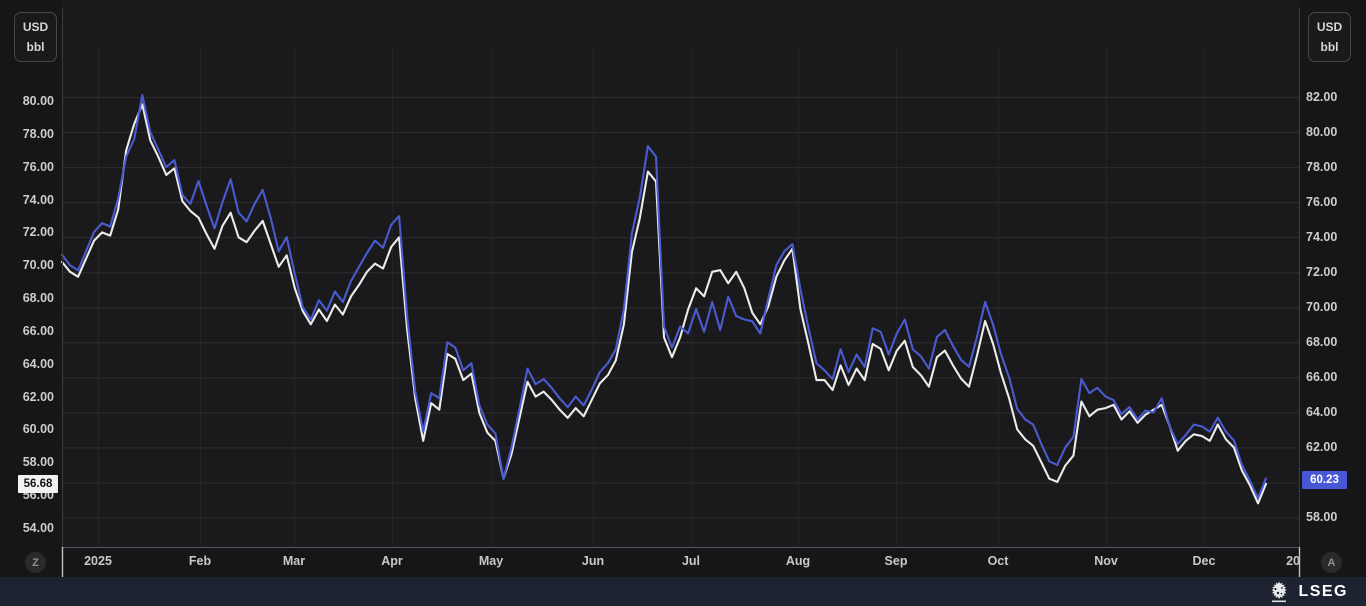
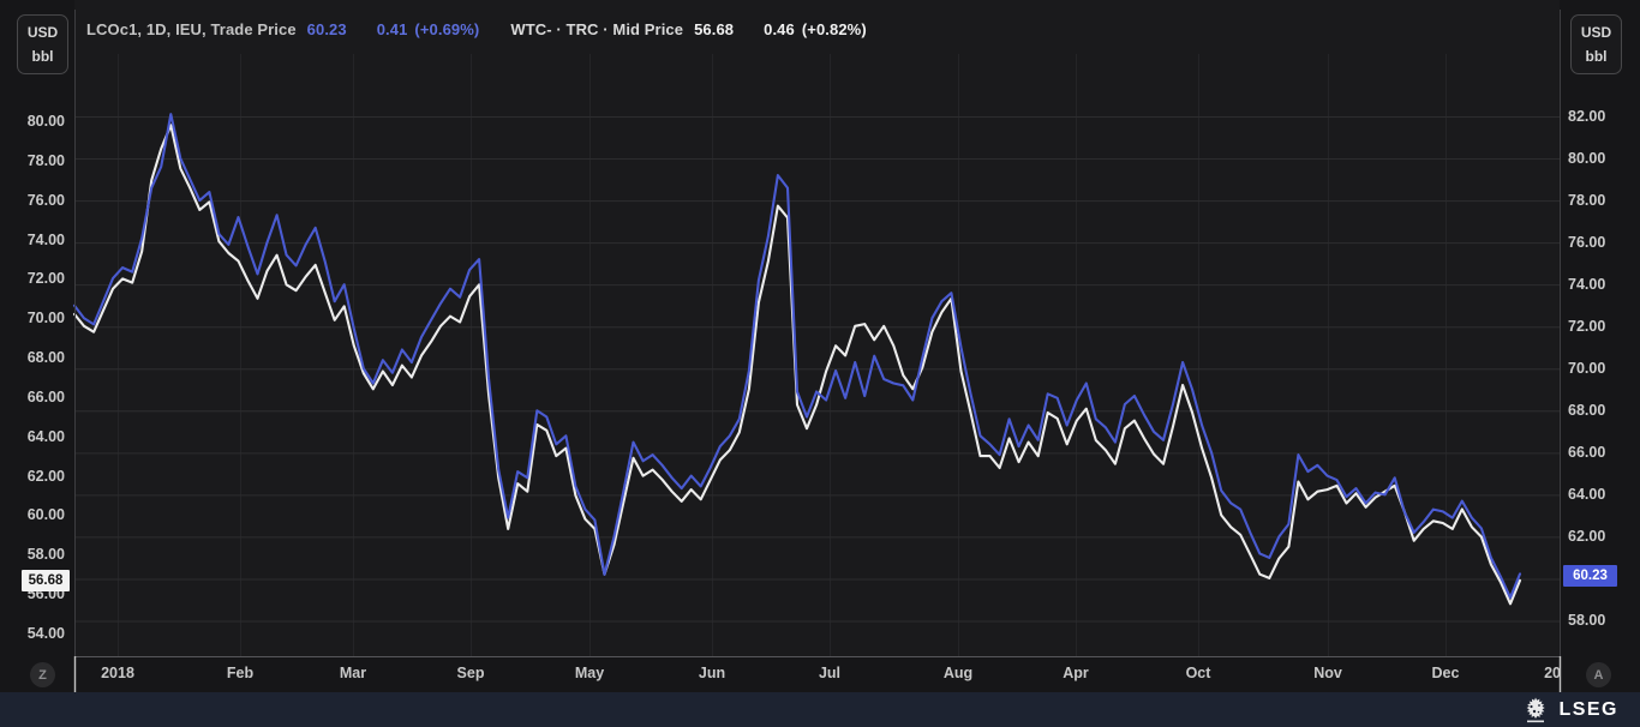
  USD
  bbl
  USD
  bbl
+ LCOc1, 1D, IEU, Trade Price 60.23 0.41 (+0.69%) WTC- · TRC · Mid Price 56.68 0.46 (+0.82%)
  80.00
  78.00
  76.00
  74.00
  72.00
  70.00
  68.00
  66.00
  64.00
  62.00
  60.00
  58.00
  56.00
  54.00
  82.00
  80.00
  78.00
  76.00
  74.00
  72.00
  70.00
  68.00
  66.00
  64.00
  62.00
  58.00
  56.68
  60.23
- 2025
+ 2018
  Feb
  Mar
- Apr
+ Sep
  May
  Jun
  Jul
  Aug
- Sep
+ Apr
  Oct
  Nov
  Dec
  Z
  A
  LSEG
